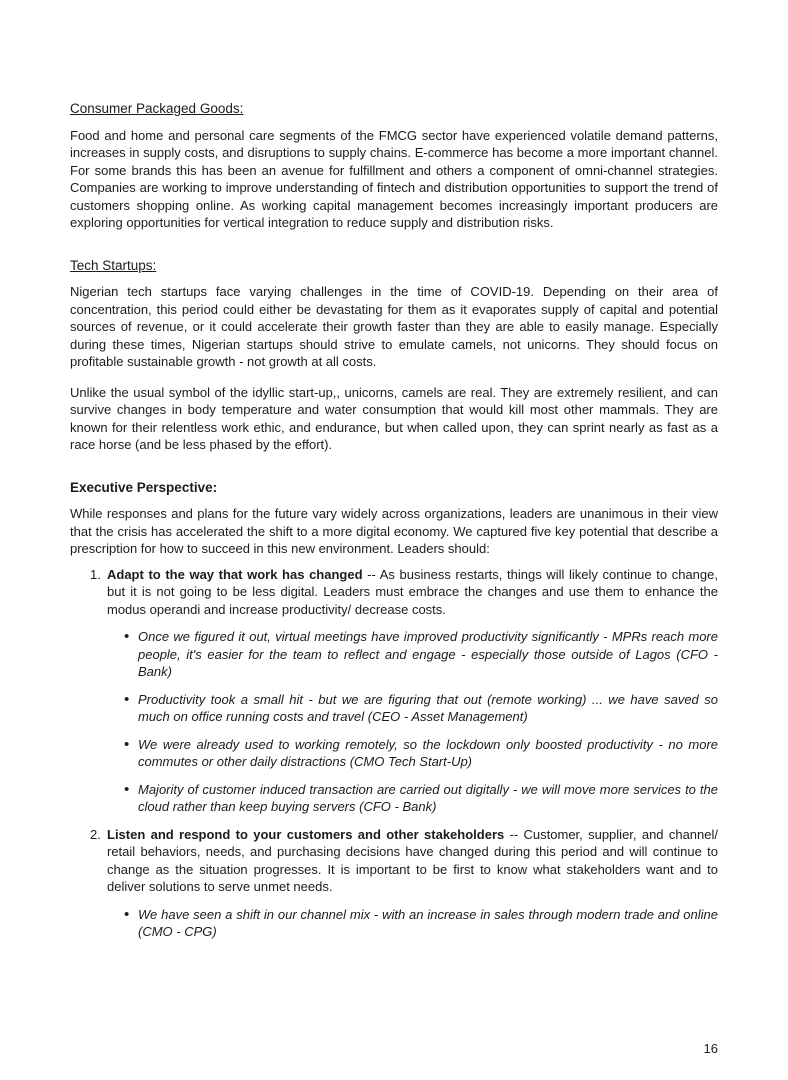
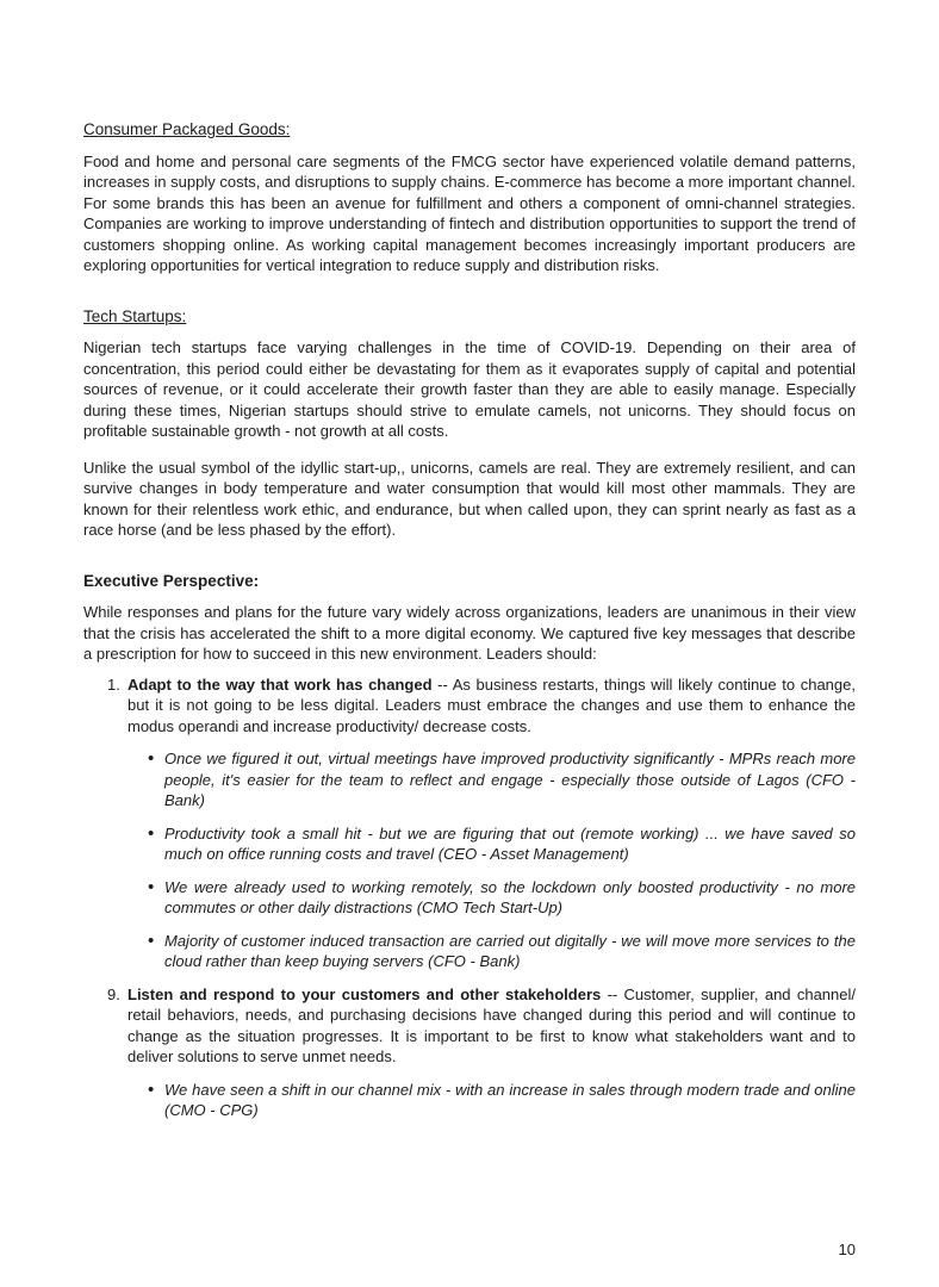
  Consumer Packaged Goods:
  Food and home and personal care segments of the FMCG sector have experienced volatile demand patterns, increases in supply costs, and disruptions to supply chains. E-commerce has become a more important channel. For some brands this has been an avenue for fulfillment and others a component of omni-channel strategies. Companies are working to improve understanding of fintech and distribution opportunities to support the trend of customers shopping online. As working capital management becomes increasingly important producers are exploring opportunities for vertical integration to reduce supply and distribution risks.
  Tech Startups:
  Nigerian tech startups face varying challenges in the time of COVID-19. Depending on their area of concentration, this period could either be devastating for them as it evaporates supply of capital and potential sources of revenue, or it could accelerate their growth faster than they are able to easily manage. Especially during these times, Nigerian startups should strive to emulate camels, not unicorns. They should focus on profitable sustainable growth - not growth at all costs.
  Unlike the usual symbol of the idyllic start-up,, unicorns, camels are real. They are extremely resilient, and can survive changes in body temperature and water consumption that would kill most other mammals. They are known for their relentless work ethic, and endurance, but when called upon, they can sprint nearly as fast as a race horse (and be less phased by the effort).
  Executive Perspective:
- While responses and plans for the future vary widely across organizations, leaders are unanimous in their view that the crisis has accelerated the shift to a more digital economy. We captured five key potential that describe a prescription for how to succeed in this new environment. Leaders should:
+ While responses and plans for the future vary widely across organizations, leaders are unanimous in their view that the crisis has accelerated the shift to a more digital economy. We captured five key messages that describe a prescription for how to succeed in this new environment. Leaders should:
  1.
  Adapt to the way that work has changed -- As business restarts, things will likely continue to change, but it is not going to be less digital. Leaders must embrace the changes and use them to enhance the modus operandi and increase productivity/ decrease costs.
  •
  Once we figured it out, virtual meetings have improved productivity significantly - MPRs reach more people, it's easier for the team to reflect and engage - especially those outside of Lagos (CFO - Bank)
  •
  Productivity took a small hit - but we are figuring that out (remote working) ... we have saved so much on office running costs and travel (CEO - Asset Management)
  •
  We were already used to working remotely, so the lockdown only boosted productivity - no more commutes or other daily distractions (CMO Tech Start-Up)
  •
  Majority of customer induced transaction are carried out digitally - we will move more services to the cloud rather than keep buying servers (CFO - Bank)
- 2.
+ 9.
  Listen and respond to your customers and other stakeholders -- Customer, supplier, and channel/ retail behaviors, needs, and purchasing decisions have changed during this period and will continue to change as the situation progresses. It is important to be first to know what stakeholders want and to deliver solutions to serve unmet needs.
  •
  We have seen a shift in our channel mix - with an increase in sales through modern trade and online (CMO - CPG)
- 16
+ 10
